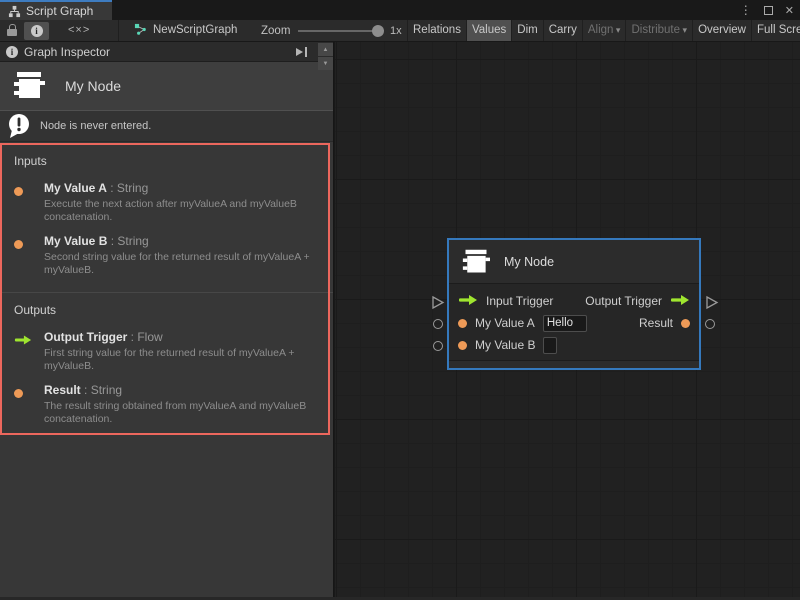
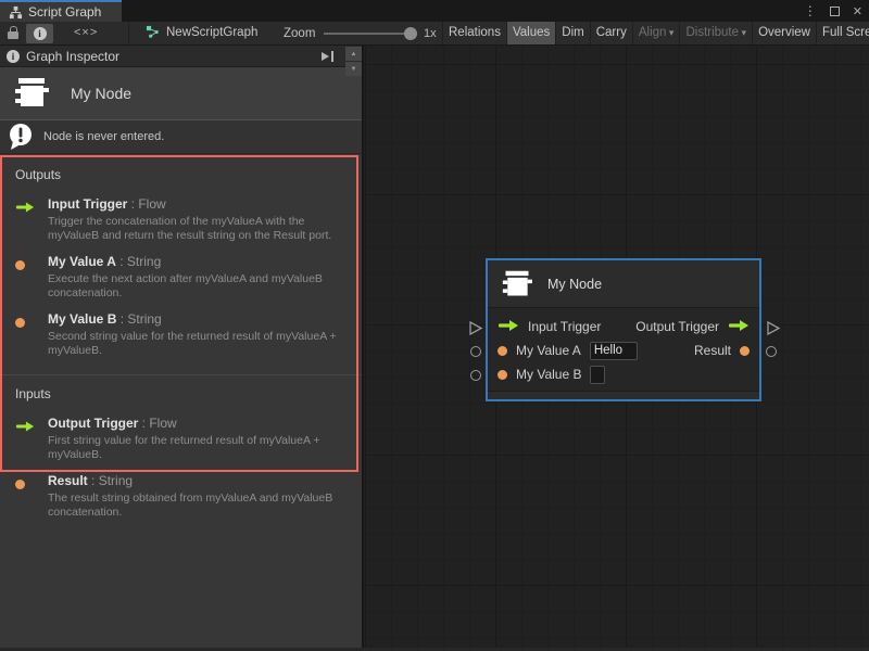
  Script Graph
  NewScriptGraph
  Zoom
  1x
  Relations
  Values
  Dim
  Carry
  Align
  Distribute
  Overview
  Full Scre
  Graph Inspector
  My Node
  Node is never entered.
- Inputs
+ Outputs
+ Input Trigger : Flow
+ Trigger the concatenation of the myValueA with the myValueB and return the result string on the Result port.
  My Value A : String
  Execute the next action after myValueA and myValueB concatenation.
  My Value B : String
  Second string value for the returned result of myValueA + myValueB.
- Outputs
+ Inputs
  Output Trigger : Flow
  First string value for the returned result of myValueA + myValueB.
  Result : String
  The result string obtained from myValueA and myValueB concatenation.
  My Node
  Input Trigger
  Output Trigger
  My Value A
  Hello
  Result
  My Value B
